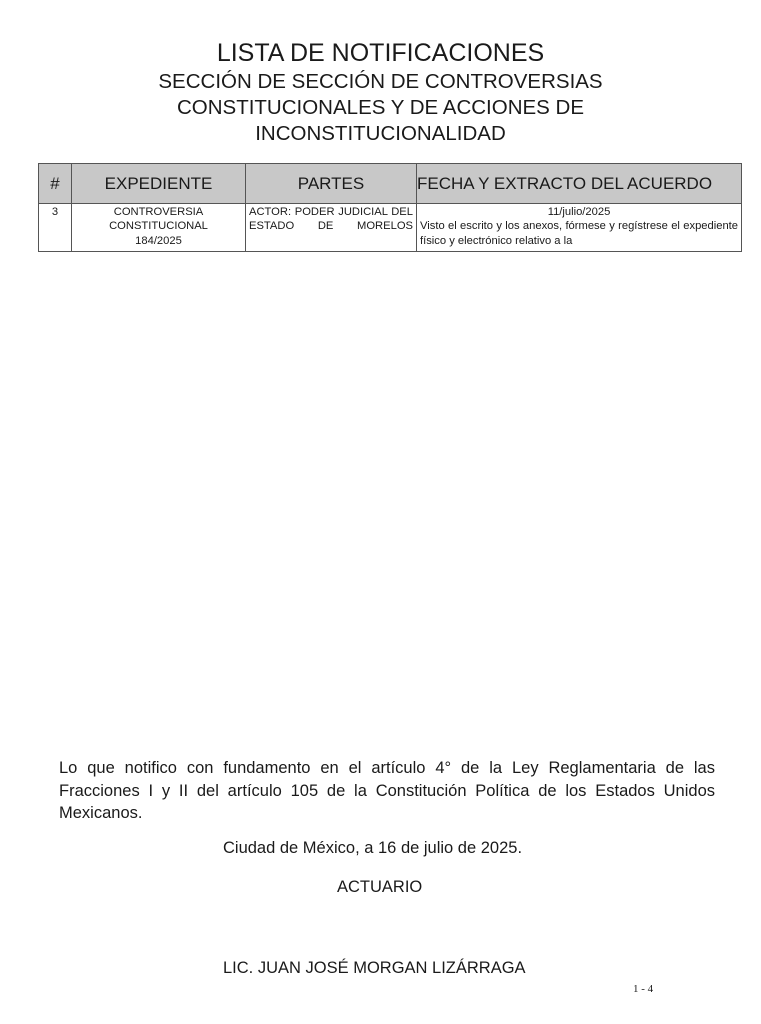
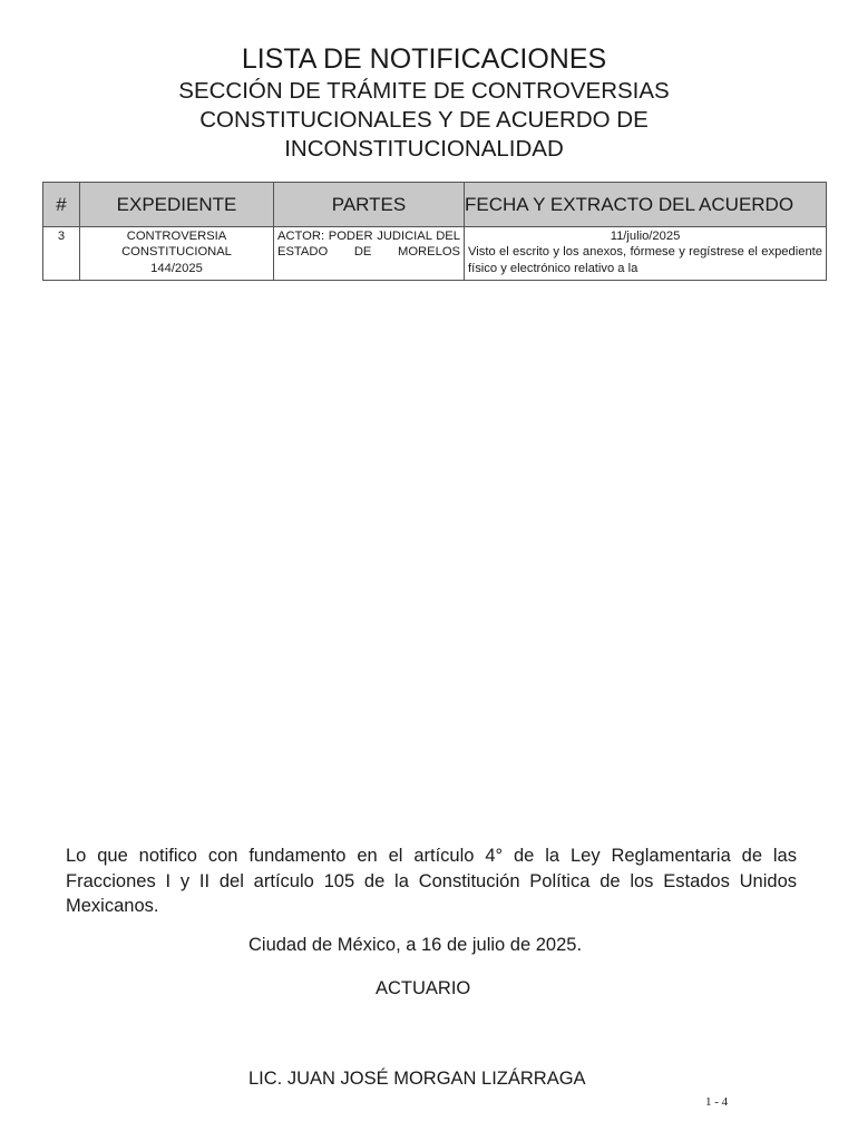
  LISTA DE NOTIFICACIONES
- SECCIÓN DE SECCIÓN DE CONTROVERSIAS
+ SECCIÓN DE TRÁMITE DE CONTROVERSIAS
- CONSTITUCIONALES Y DE ACCIONES DE
+ CONSTITUCIONALES Y DE ACUERDO DE
  INCONSTITUCIONALIDAD
  #	EXPEDIENTE	PARTES	FECHA Y EXTRACTO DEL ACUERDO
- 3	CONTROVERSIA CONSTITUCIONAL 184/2025	ACTOR: PODER JUDICIAL DEL ESTADO DE MORELOS	11/julio/2025 Visto el escrito y los anexos, fórmese y regístrese el expediente físico y electrónico relativo a la
+ 3	CONTROVERSIA CONSTITUCIONAL 144/2025	ACTOR: PODER JUDICIAL DEL ESTADO DE MORELOS	11/julio/2025 Visto el escrito y los anexos, fórmese y regístrese el expediente físico y electrónico relativo a la
  Lo que notifico con fundamento en el artículo 4° de la Ley Reglamentaria de las Fracciones I y II del artículo 105 de la Constitución Política de los Estados Unidos Mexicanos.
  Ciudad de México, a 16 de julio de 2025.
  ACTUARIO
  LIC. JUAN JOSÉ MORGAN LIZÁRRAGA
  1 - 4
